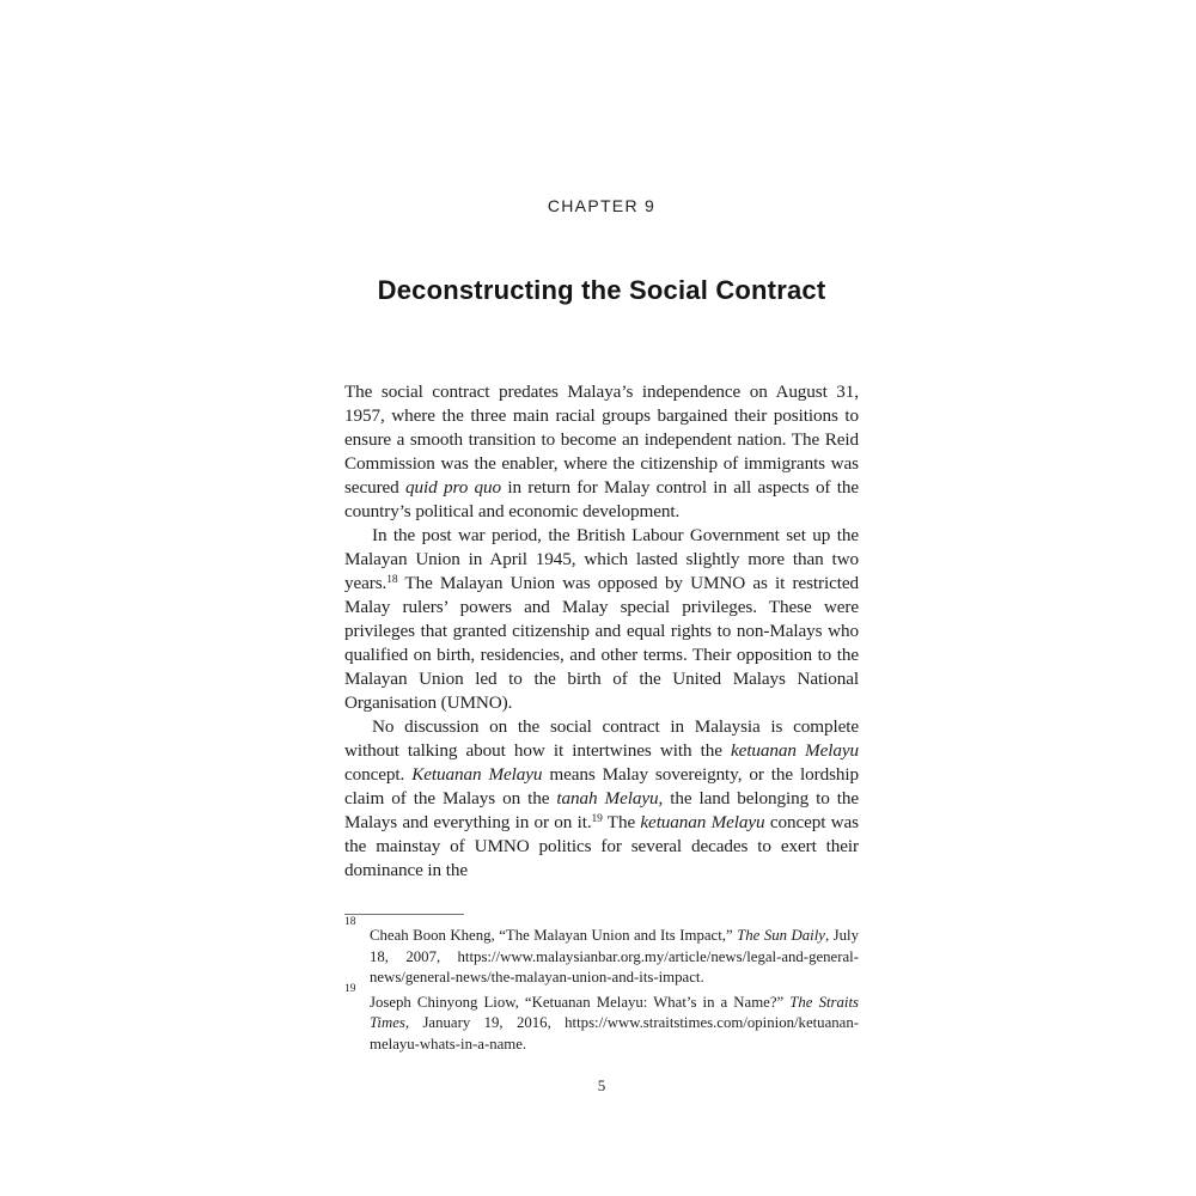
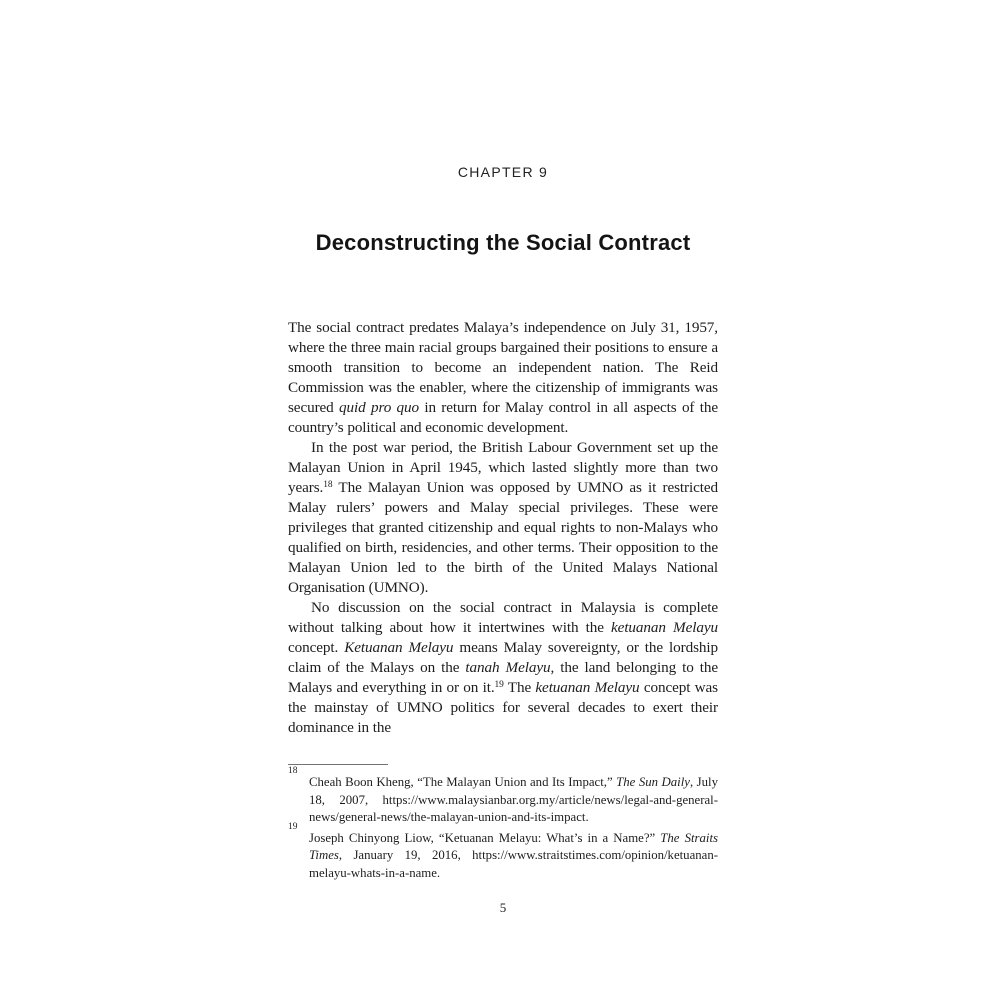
  CHAPTER 9
  Deconstructing the Social Contract
- The social contract predates Malaya’s independence on August 31, 1957, where the three main racial groups bargained their positions to ensure a smooth transition to become an independent nation. The Reid Commission was the enabler, where the citizenship of immigrants was secured quid pro quo in return for Malay control in all aspects of the country’s political and economic development.
+ The social contract predates Malaya’s independence on July 31, 1957, where the three main racial groups bargained their positions to ensure a smooth transition to become an independent nation. The Reid Commission was the enabler, where the citizenship of immigrants was secured quid pro quo in return for Malay control in all aspects of the country’s political and economic development.
  In the post war period, the British Labour Government set up the Malayan Union in April 1945, which lasted slightly more than two years.18 The Malayan Union was opposed by UMNO as it restricted Malay rulers’ powers and Malay special privileges. These were privileges that granted citizenship and equal rights to non-Malays who qualified on birth, residencies, and other terms. Their opposition to the Malayan Union led to the birth of the United Malays National Organisation (UMNO).
  No discussion on the social contract in Malaysia is complete without talking about how it intertwines with the ketuanan Melayu concept. Ketuanan Melayu means Malay sovereignty, or the lordship claim of the Malays on the tanah Melayu, the land belonging to the Malays and everything in or on it.19 The ketuanan Melayu concept was the mainstay of UMNO politics for several decades to exert their dominance in the
  18
  Cheah Boon Kheng, “The Malayan Union and Its Impact,” The Sun Daily, July 18, 2007, https://www.malaysianbar.org.my/article/news/legal-and-general-news/general-news/the-malayan-union-and-its-impact.
  19
  Joseph Chinyong Liow, “Ketuanan Melayu: What’s in a Name?” The Straits Times, January 19, 2016, https://www.straitstimes.com/opinion/ketuanan-melayu-whats-in-a-name.
  5
